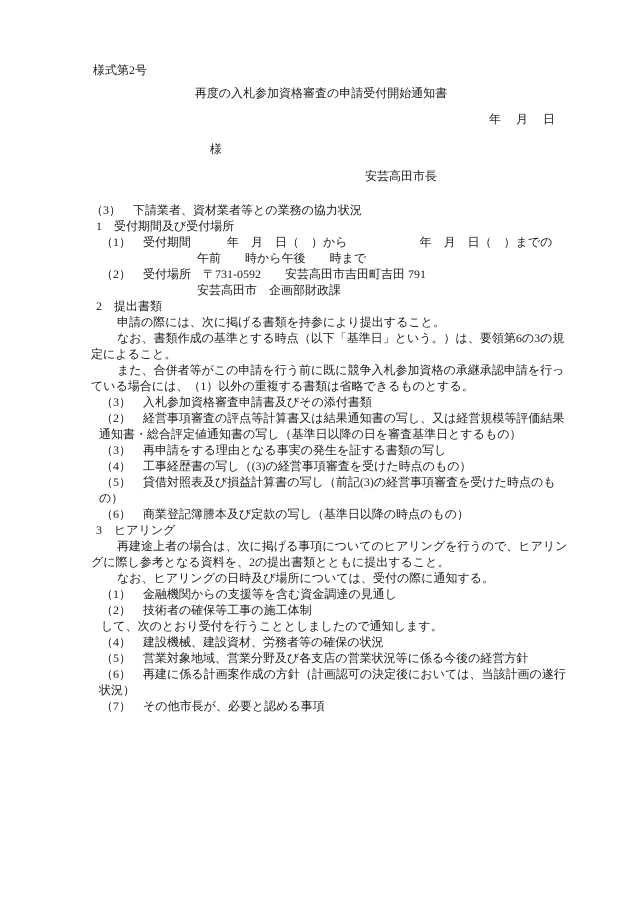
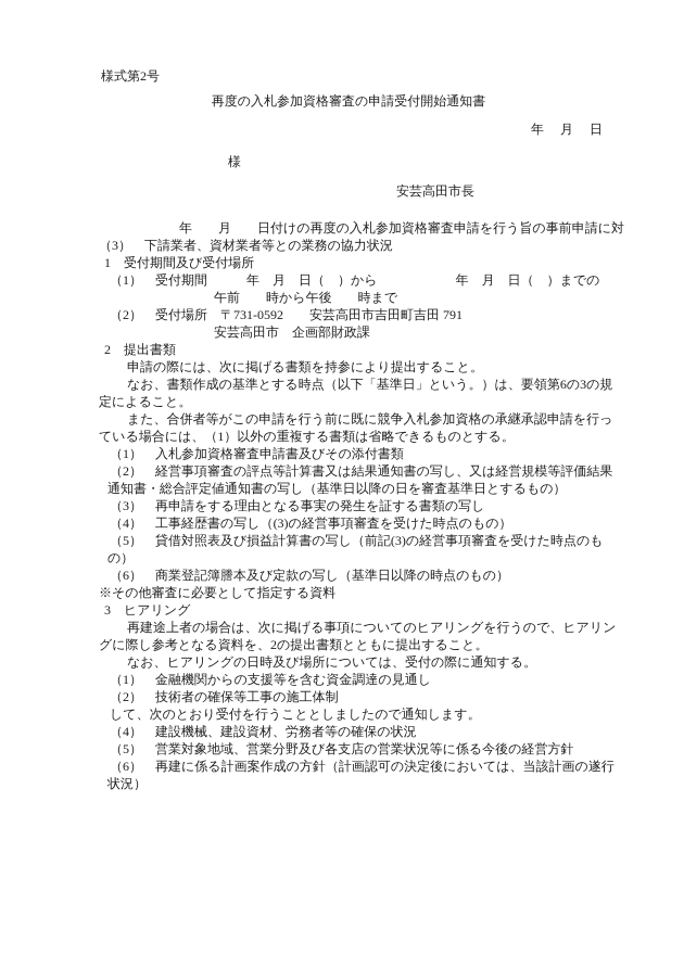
  様式第2号
  再度の入札参加資格審査の申請受付開始通知書
  年 月 日
  様
  安芸高田市長
+ 年 月 日付けの再度の入札参加資格審査申請を行う旨の事前申請に対
  （3） 下請業者、資材業者等との業務の協力状況
  1 受付期間及び受付場所
  （1） 受付期間 年 月 日（ ）から 年 月 日（ ）までの
  午前 時から午後 時まで
  （2） 受付場所 〒731-0592 安芸高田市吉田町吉田 791
  安芸高田市 企画部財政課
  2 提出書類
  申請の際には、次に掲げる書類を持参により提出すること。
  なお、書類作成の基準とする時点（以下「基準日」という。）は、要領第6の3の規
  定によること。
  また、合併者等がこの申請を行う前に既に競争入札参加資格の承継承認申請を行っ
  ている場合には、（1）以外の重複する書類は省略できるものとする。
- （3） 入札参加資格審査申請書及びその添付書類
+ （1） 入札参加資格審査申請書及びその添付書類
  （2） 経営事項審査の評点等計算書又は結果通知書の写し、又は経営規模等評価結果
  通知書・総合評定値通知書の写し（基準日以降の日を審査基準日とするもの）
  （3） 再申請をする理由となる事実の発生を証する書類の写し
  （4） 工事経歴書の写し（(3)の経営事項審査を受けた時点のもの）
  （5） 貸借対照表及び損益計算書の写し（前記(3)の経営事項審査を受けた時点のも
  の）
  （6） 商業登記簿謄本及び定款の写し（基準日以降の時点のもの）
+ ※その他審査に必要として指定する資料
  3 ヒアリング
  再建途上者の場合は、次に掲げる事項についてのヒアリングを行うので、ヒアリン
  グに際し参考となる資料を、2の提出書類とともに提出すること。
  なお、ヒアリングの日時及び場所については、受付の際に通知する。
  （1） 金融機関からの支援等を含む資金調達の見通し
  （2） 技術者の確保等工事の施工体制
  して、次のとおり受付を行うこととしましたので通知します。
  （4） 建設機械、建設資材、労務者等の確保の状況
  （5） 営業対象地域、営業分野及び各支店の営業状況等に係る今後の経営方針
  （6） 再建に係る計画案作成の方針（計画認可の決定後においては、当該計画の遂行
  状況）
- （7） その他市長が、必要と認める事項
